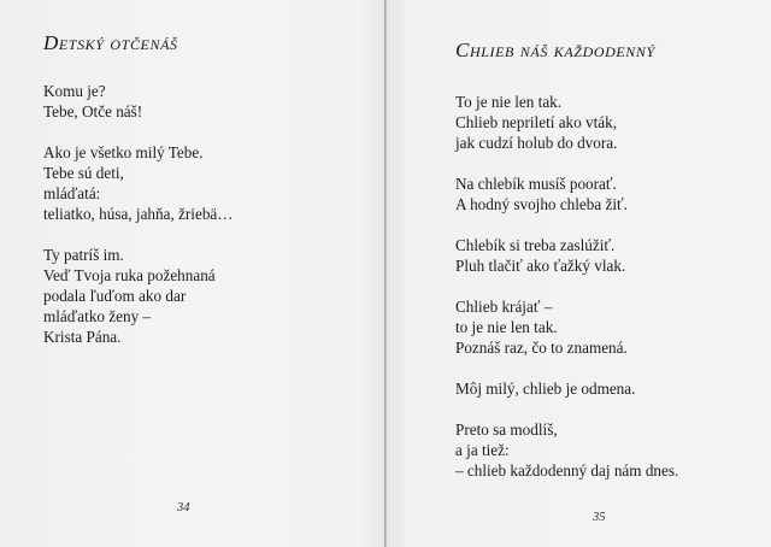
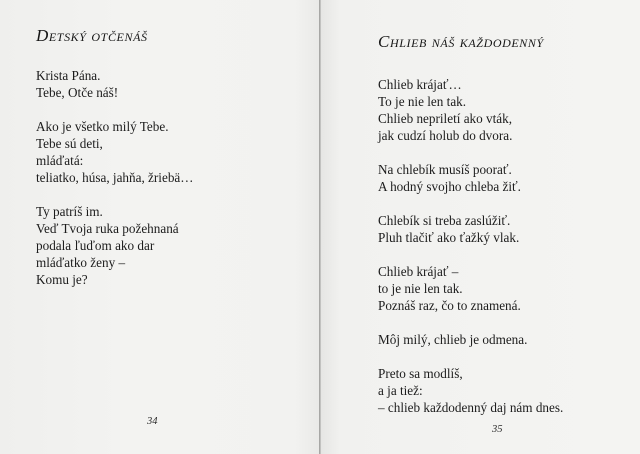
  Detský otčenáš
- Komu je?
+ Krista Pána.
  Tebe, Otče náš!
  Ako je všetko milý Tebe.
  Tebe sú deti,
  mláďatá:
  teliatko, húsa, jahňa, žriebä…
  Ty patríš im.
  Veď Tvoja ruka požehnaná
  podala ľuďom ako dar
  mláďatko ženy –
- Krista Pána.
+ Komu je?
  34
  Chlieb náš každodenný
+ Chlieb krájať…
  To je nie len tak.
  Chlieb nepriletí ako vták,
  jak cudzí holub do dvora.
  Na chlebík musíš poorať.
  A hodný svojho chleba žiť.
  Chlebík si treba zaslúžiť.
  Pluh tlačiť ako ťažký vlak.
  Chlieb krájať –
  to je nie len tak.
  Poznáš raz, čo to znamená.
  Môj milý, chlieb je odmena.
  Preto sa modlíš,
  a ja tiež:
  – chlieb každodenný daj nám dnes.
  35
